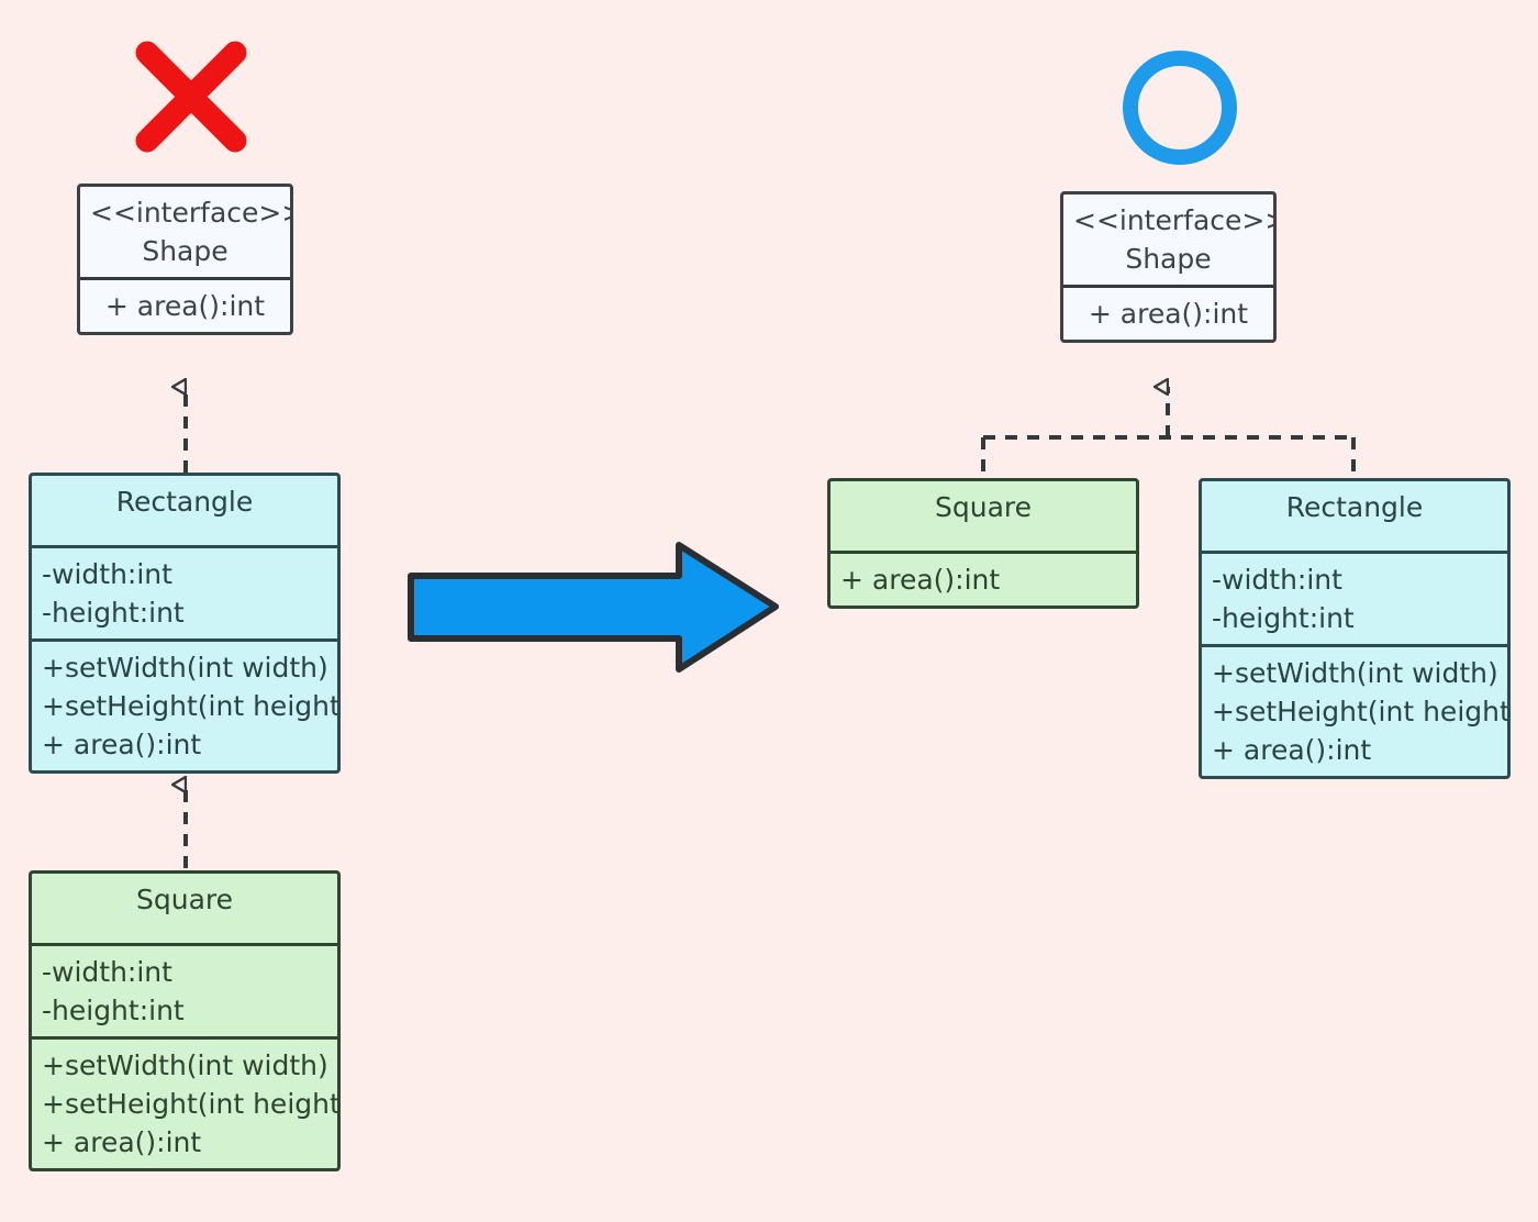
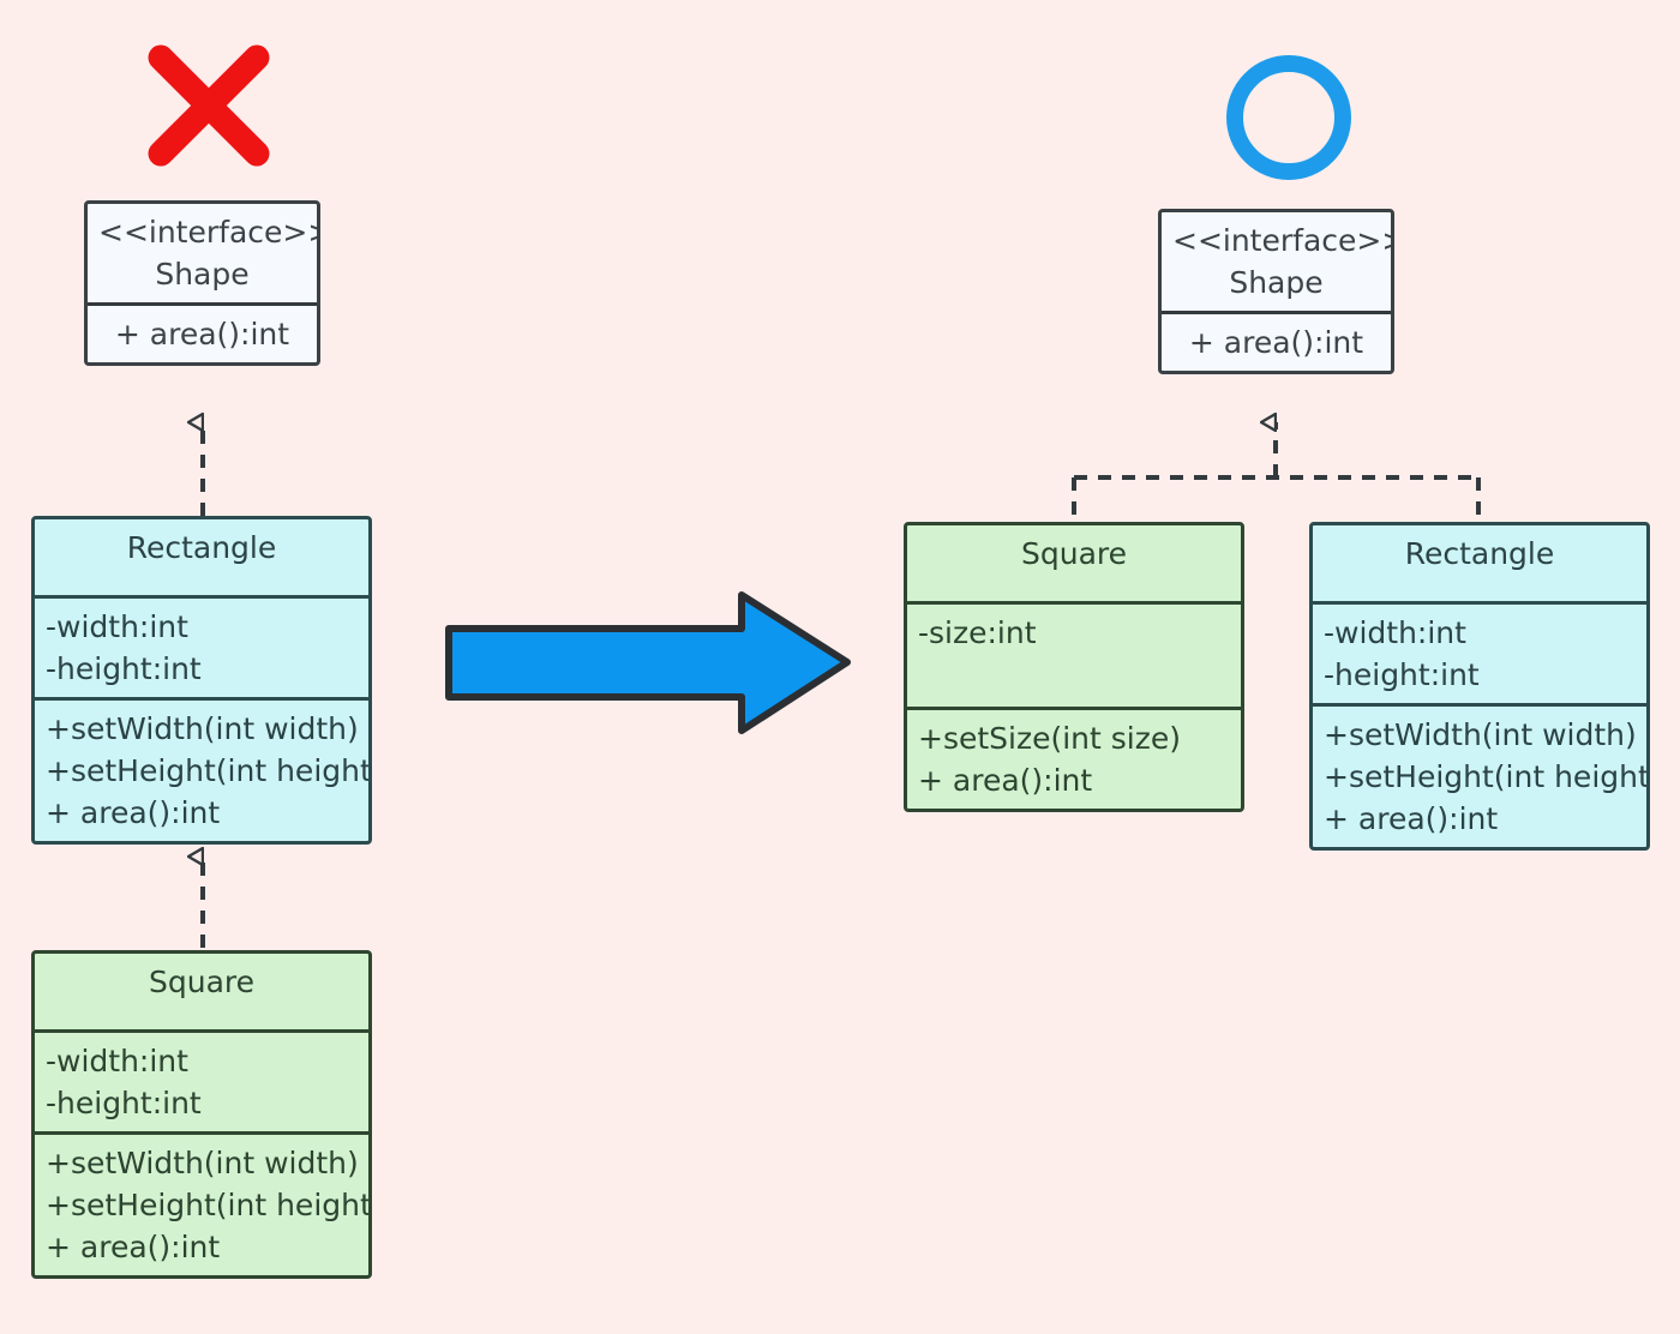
  <<interface>
  Shape
  + area():int
  Rectangle
  -width:int
  -height:int
  +setWidth(int width)
  +setHeight(int height
  + area():int
  Square
  -width:int
  -height:int
  +setWidth(int width)
  +setHeight(int height
  + area():int
  <<interface>
  Shape
  + area():int
  Square
+ -size:int
+ +setSize(int size)
  + area():int
  Rectangle
  -width:int
  -height:int
  +setWidth(int width)
  +setHeight(int height
  + area():int
